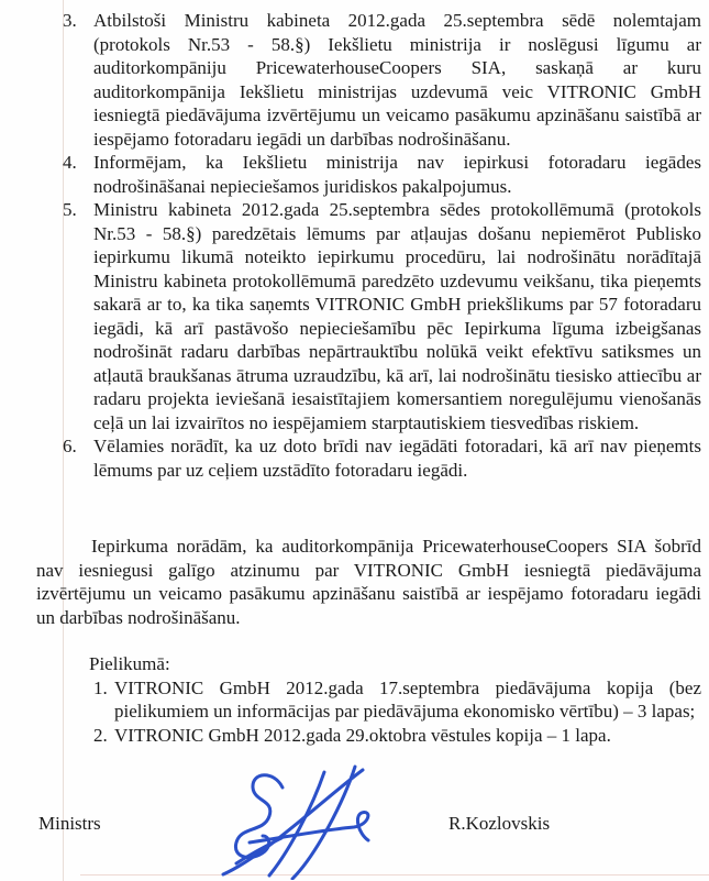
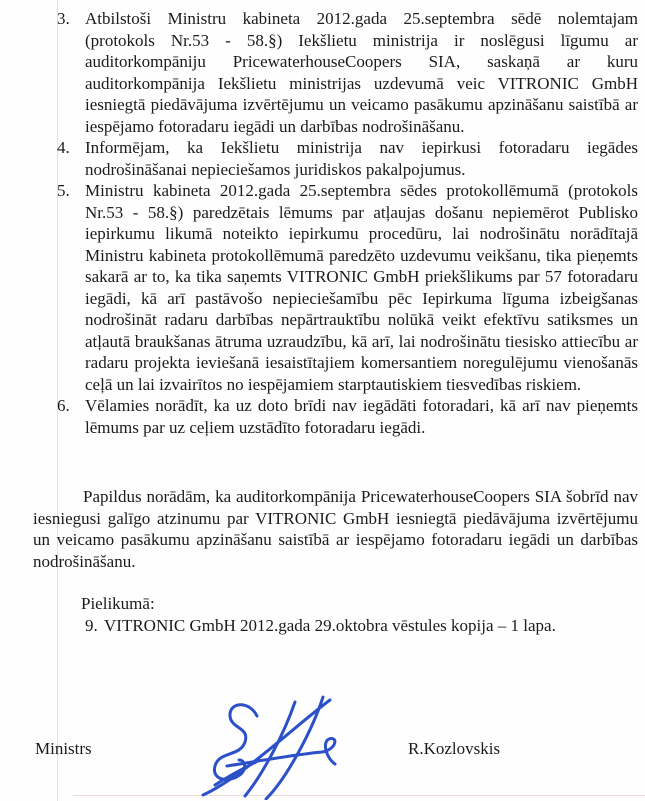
  3.
  Atbilstoši Ministru kabineta 2012.gada 25.septembra sēdē nolemtajam (protokols Nr.53 - 58.§) Iekšlietu ministrija ir noslēgusi līgumu ar auditorkompāniju PricewaterhouseCoopers SIA, saskaņā ar kuru auditorkompānija Iekšlietu ministrijas uzdevumā veic VITRONIC GmbH iesniegtā piedāvājuma izvērtējumu un veicamo pasākumu apzināšanu saistībā ar iespējamo fotoradaru iegādi un darbības nodrošināšanu.
  4.
  Informējam, ka Iekšlietu ministrija nav iepirkusi fotoradaru iegādes nodrošināšanai nepieciešamos juridiskos pakalpojumus.
  5.
  Ministru kabineta 2012.gada 25.septembra sēdes protokollēmumā (protokols Nr.53 - 58.§) paredzētais lēmums par atļaujas došanu nepiemērot Publisko iepirkumu likumā noteikto iepirkumu procedūru, lai nodrošinātu norādītajā Ministru kabineta protokollēmumā paredzēto uzdevumu veikšanu, tika pieņemts sakarā ar to, ka tika saņemts VITRONIC GmbH priekšlikums par 57 fotoradaru iegādi, kā arī pastāvošo nepieciešamību pēc Iepirkuma līguma izbeigšanas nodrošināt radaru darbības nepārtrauktību nolūkā veikt efektīvu satiksmes un atļautā braukšanas ātruma uzraudzību, kā arī, lai nodrošinātu tiesisko attiecību ar radaru projekta ieviešanā iesaistītajiem komersantiem noregulējumu vienošanās ceļā un lai izvairītos no iespējamiem starptautiskiem tiesvedības riskiem.
  6.
  Vēlamies norādīt, ka uz doto brīdi nav iegādāti fotoradari, kā arī nav pieņemts lēmums par uz ceļiem uzstādīto fotoradaru iegādi.
- Iepirkuma norādām, ka auditorkompānija PricewaterhouseCoopers SIA šobrīd nav iesniegusi galīgo atzinumu par VITRONIC GmbH iesniegtā piedāvājuma izvērtējumu un veicamo pasākumu apzināšanu saistībā ar iespējamo fotoradaru iegādi un darbības nodrošināšanu.
+ Papildus norādām, ka auditorkompānija PricewaterhouseCoopers SIA šobrīd nav iesniegusi galīgo atzinumu par VITRONIC GmbH iesniegtā piedāvājuma izvērtējumu un veicamo pasākumu apzināšanu saistībā ar iespējamo fotoradaru iegādi un darbības nodrošināšanu.
  Pielikumā:
- 1.
- VITRONIC GmbH 2012.gada 17.septembra piedāvājuma kopija (bez pielikumiem un informācijas par piedāvājuma ekonomisko vērtību) – 3 lapas;
- 2.
+ 9.
  VITRONIC GmbH 2012.gada 29.oktobra vēstules kopija – 1 lapa.
  Ministrs
  R.Kozlovskis
